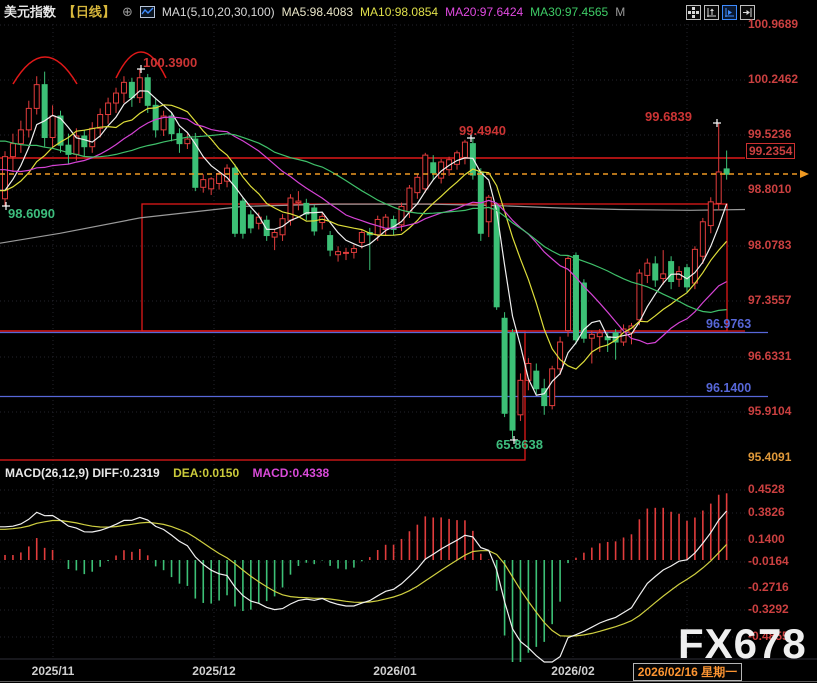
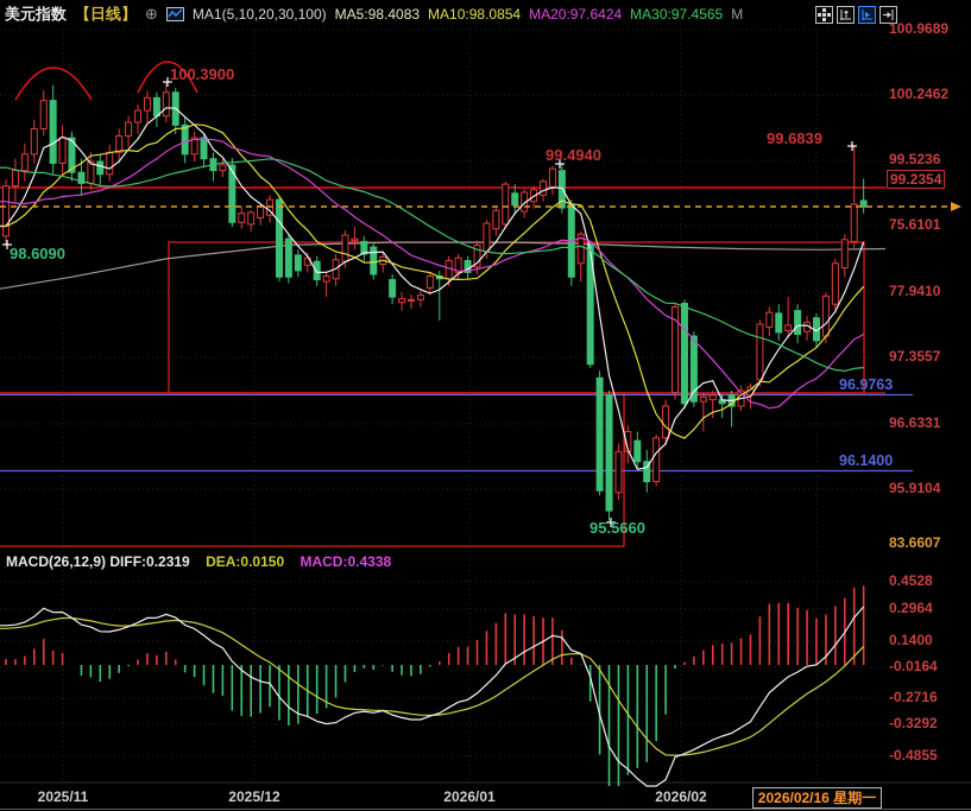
  美元指数
  【日线】
  ⊕
  MA1(5,10,20,30,100)
  MA5:98.4083
  MA10:98.0854
  MA20:97.6424
  MA30:97.4565
  M
  100.9689
  100.2462
  99.5236
- 98.8010
+ 75.6101
- 98.0783
+ 77.9410
  97.3557
  96.6331
  95.9104
  99.2354
- 95.4091
+ 83.6607
  0.4528
- 0.3826
+ 0.2964
  0.1400
  -0.0164
  -0.2716
  -0.3292
  -0.4855
  100.3900
  99.4940
  99.6839
  98.6090
- 65.8638
+ 95.5660
  96.9763
  96.1400
  MACD(26,12,9) DIFF:0.2319 DEA:0.0150 MACD:0.4338
  2025/11
  2025/12
  2026/01
  2026/02
  2026/02/16 星期一
- FX678
